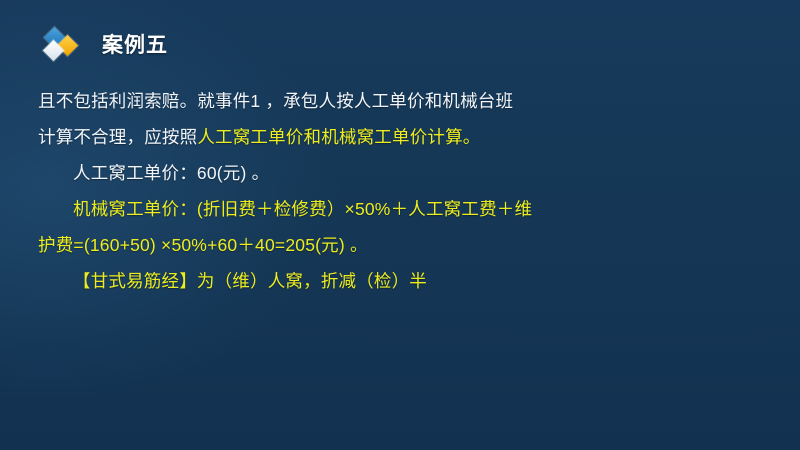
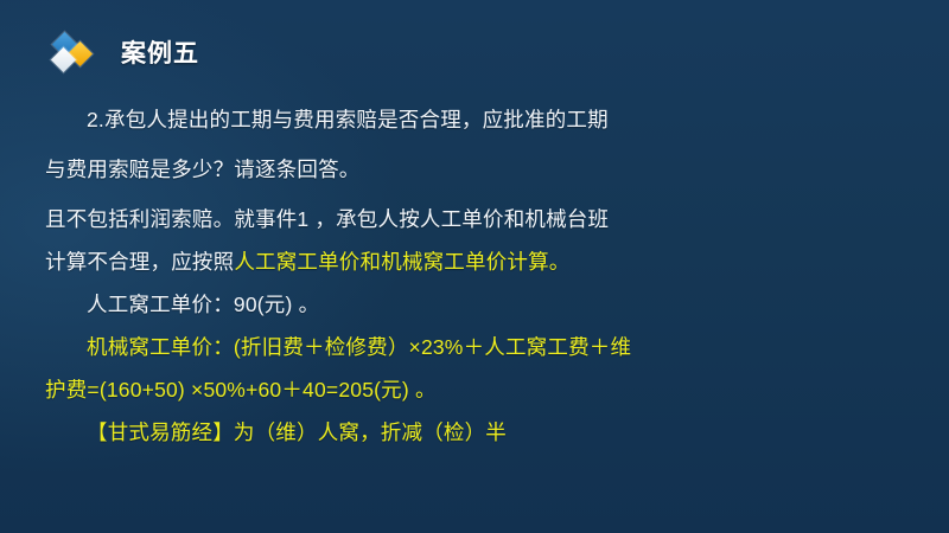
  案例五
+ 2.承包人提出的工期与费用索赔是否合理，应批准的工期
+ 与费用索赔是多少？请逐条回答。
  且不包括利润索赔。就事件1 ，承包人按人工单价和机械台班
  计算不合理，应按照人工窝工单价和机械窝工单价计算。
- 人工窝工单价：60(元) 。
+ 人工窝工单价：90(元) 。
- 机械窝工单价：(折旧费＋检修费）×50%＋人工窝工费＋维
+ 机械窝工单价：(折旧费＋检修费）×23%＋人工窝工费＋维
  护费=(160+50) ×50%+60＋40=205(元) 。
  【甘式易筋经】为（维）人窝，折减（检）半
